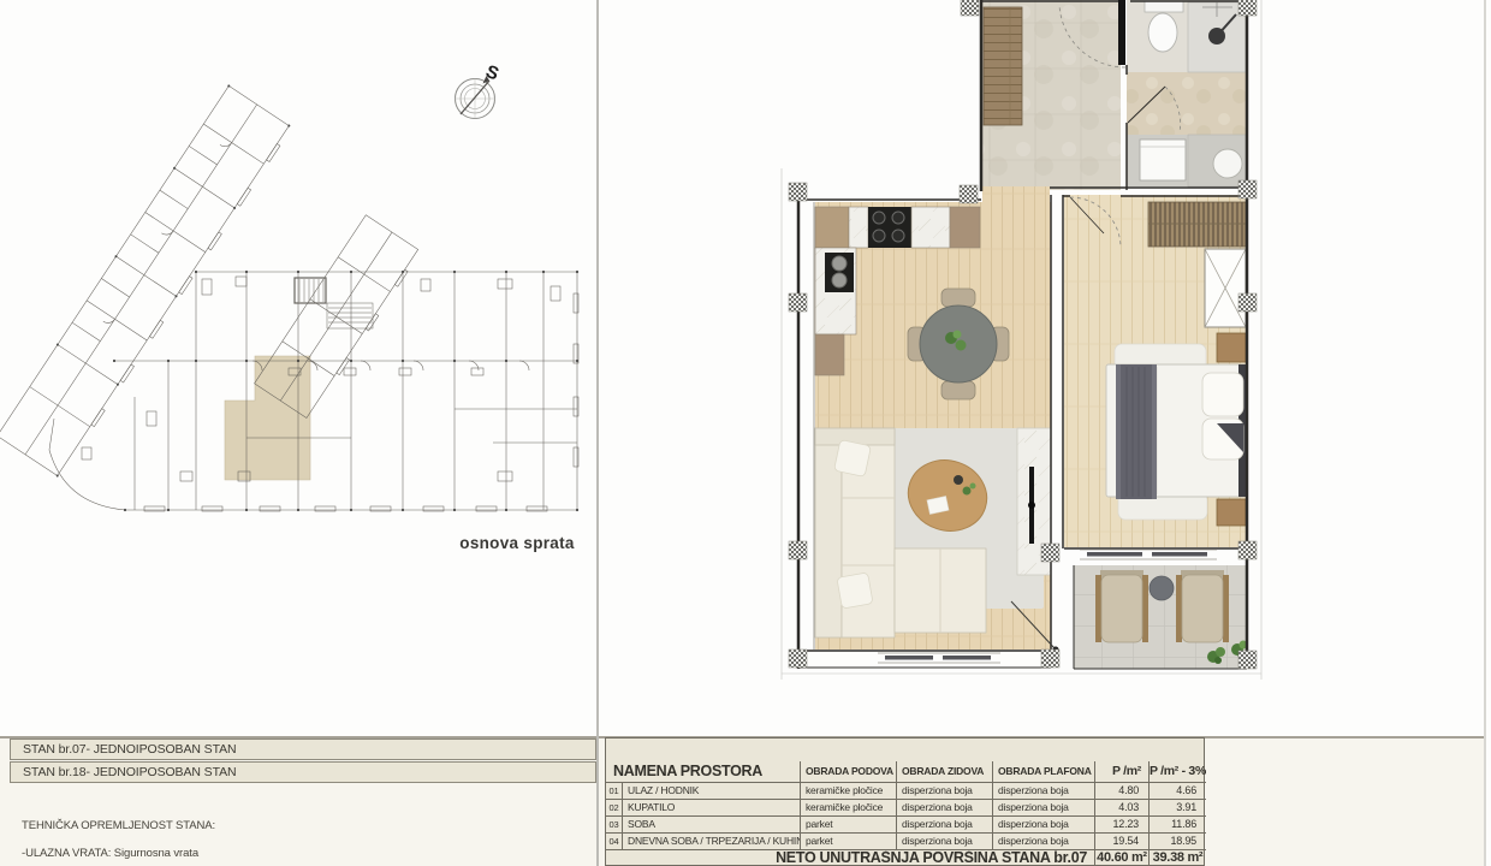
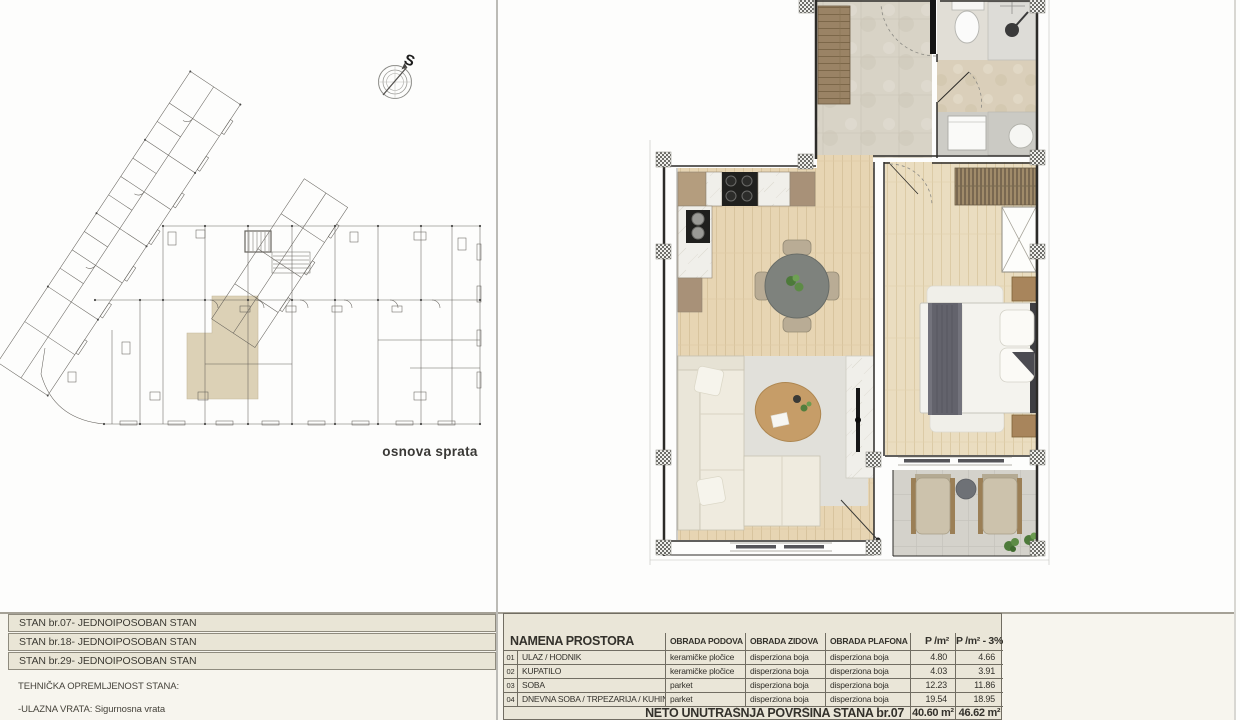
  osnova sprata
  STAN br.07- JEDNOIPOSOBAN STAN
  STAN br.18- JEDNOIPOSOBAN STAN
+ STAN br.29- JEDNOIPOSOBAN STAN
  TEHNIČKA OPREMLJENOST STANA:
  -ULAZNA VRATA: Sigurnosna vrata
  NAMENA PROSTORA
  OBRADA PODOVA
  OBRADA ZIDOVA
  OBRADA PLAFONA
  P /m²
  P /m² - 3%
  01
  ULAZ / HODNIK
  keramičke pločice
  disperziona boja
  disperziona boja
  4.80
  4.66
  02
  KUPATILO
  keramičke pločice
  disperziona boja
  disperziona boja
  4.03
  3.91
  03
  SOBA
  parket
  disperziona boja
  disperziona boja
  12.23
  11.86
  04
  DNEVNA SOBA / TRPEZARIJA / KUHIN
  parket
  disperziona boja
  disperziona boja
  19.54
  18.95
  NETO UNUTRAŠNJA POVRŠINA STANA br.07
  40.60 m²
- 39.38 m²
+ 46.62 m²
